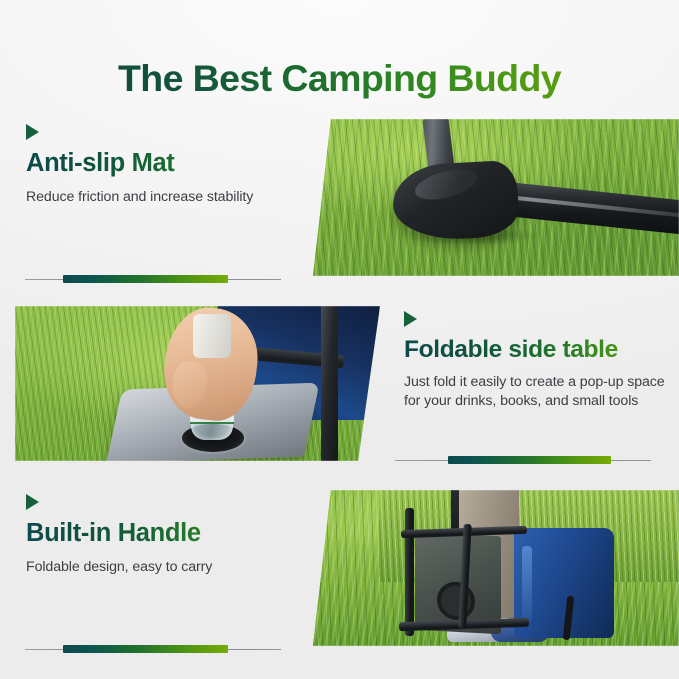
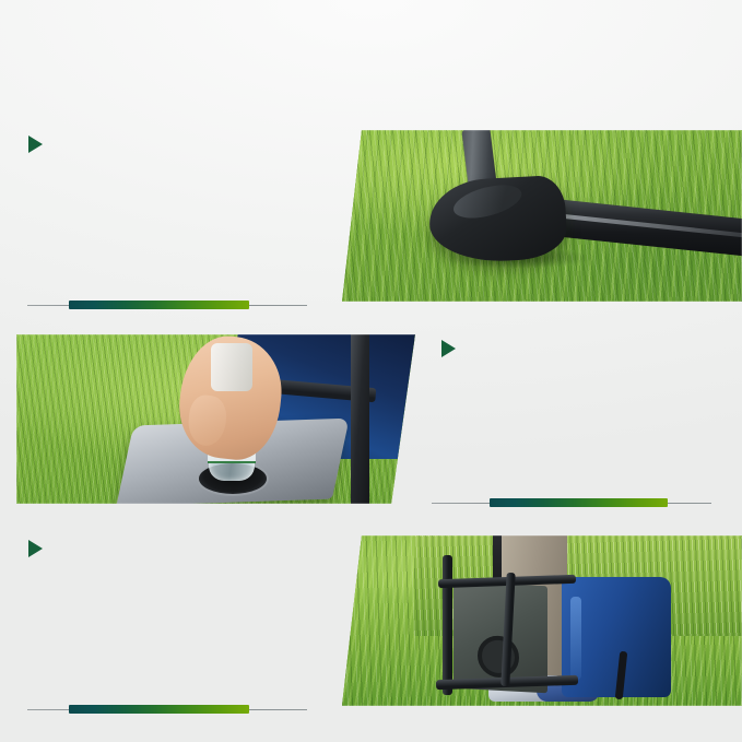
- The Best Camping Buddy
- Anti-slip Mat
- Reduce friction and increase stability
- Foldable side table
- Just fold it easily to create a pop-up space for your drinks, books, and small tools
- Built-in Handle
- Foldable design, easy to carry
